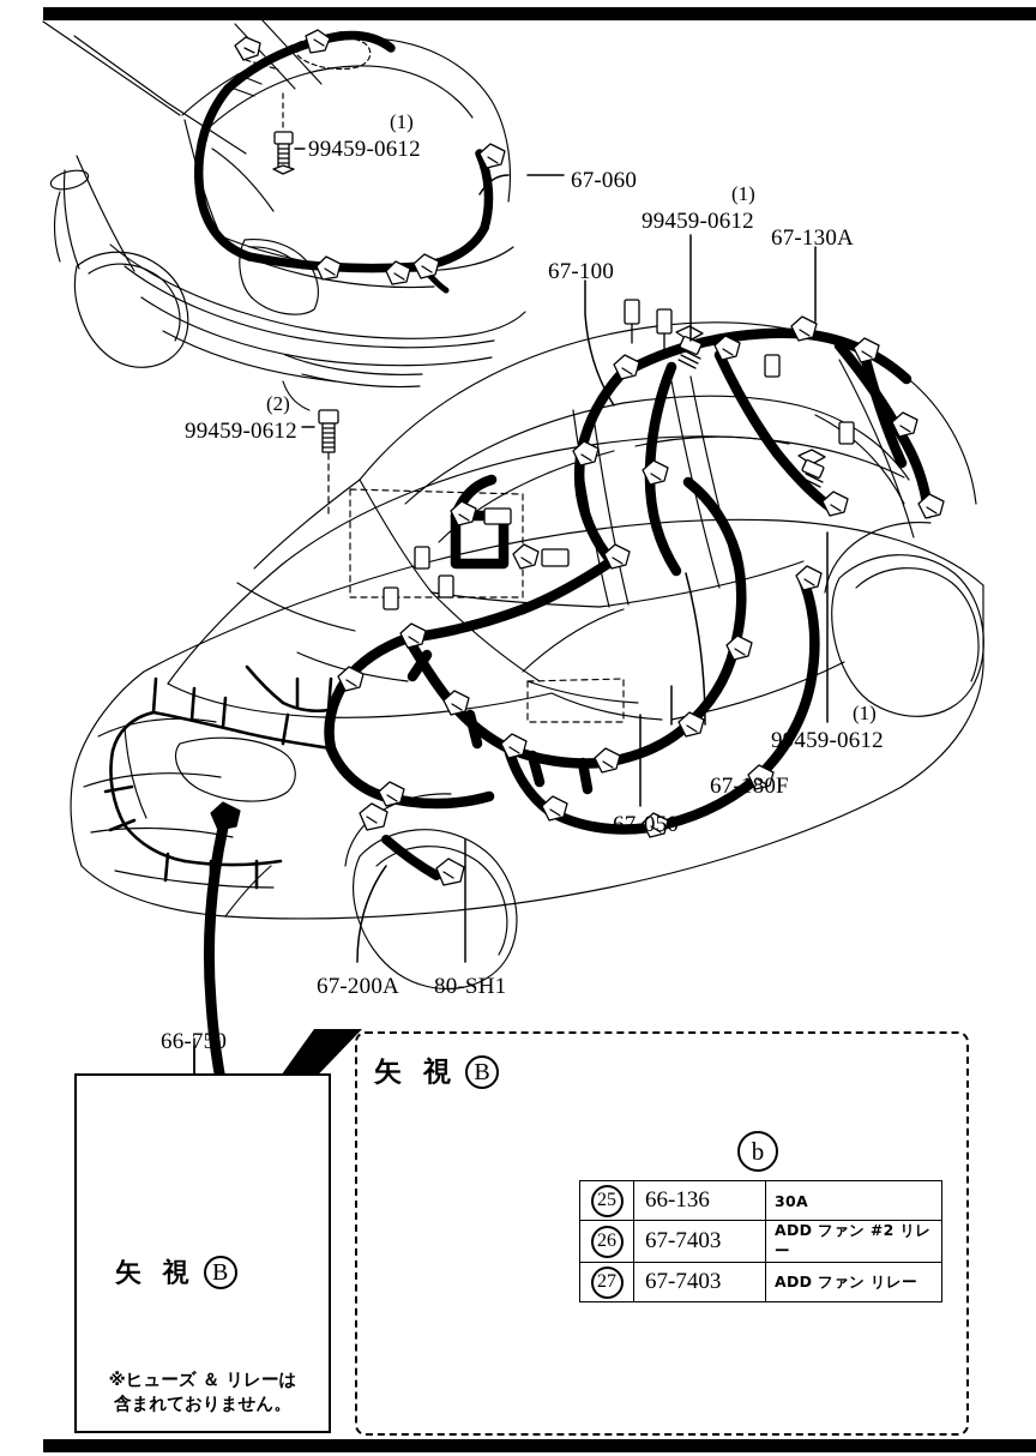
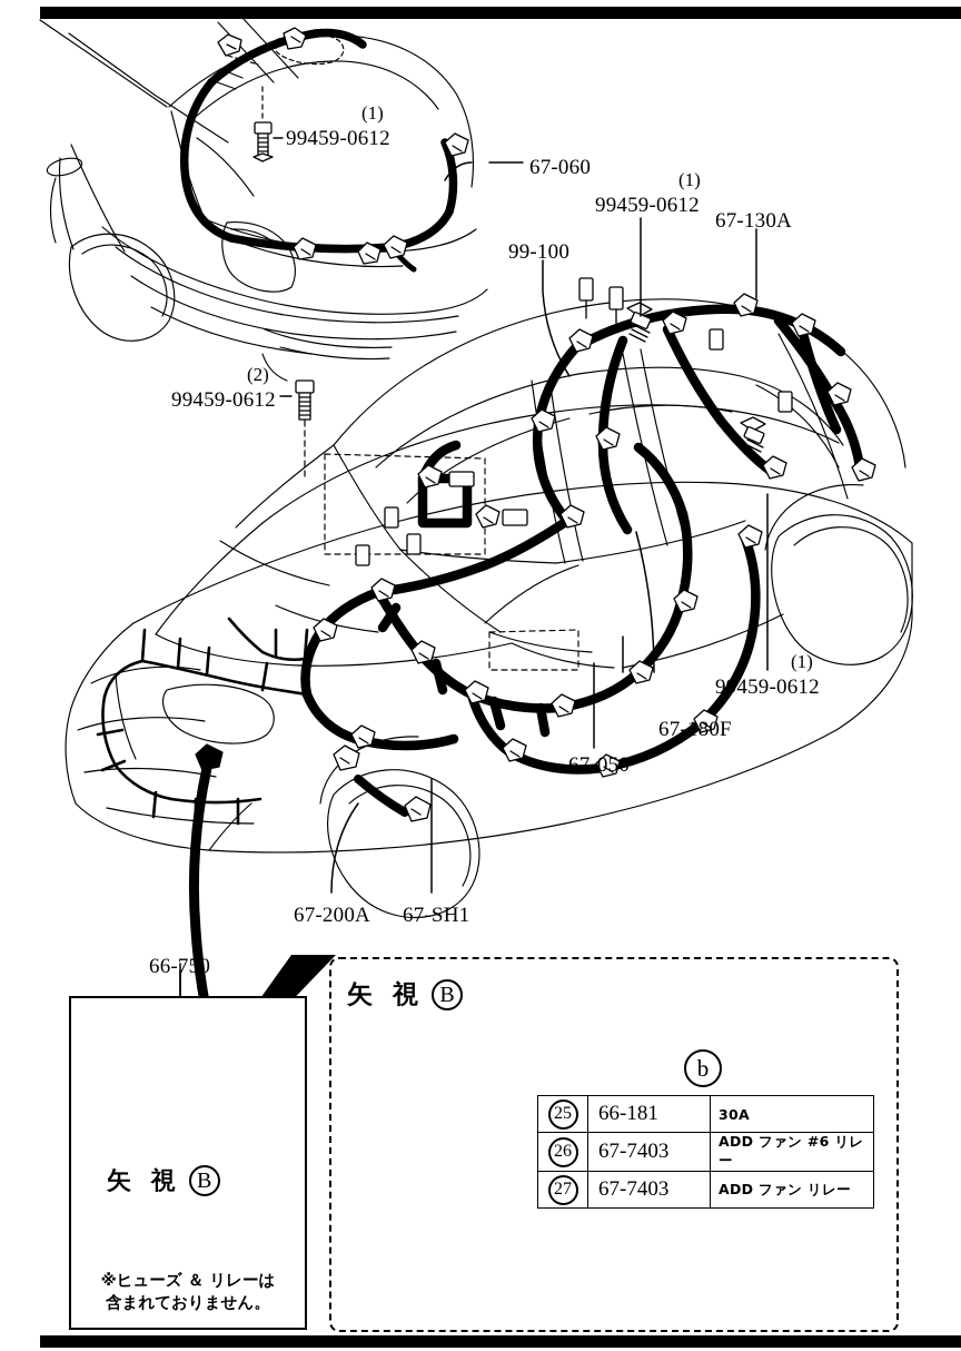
  99459-0612
  (1)
  67-060
  99459-0612
  (1)
  67-130A
- 67-100
+ 99-100
  99459-0612
  (2)
  99459-0612
  (1)
  67-180F
  67-050
  67-200A
- 80-SH1
+ 67-SH1
  66-750
  矢 視
  B
  ※ヒューズ ＆ リレーは
  含まれておりません。
  矢 視
  B
  b
- 25	66-136	30A
+ 25	66-181	30A
- 26	67-7403	ADD ファン #2 リレー
+ 26	67-7403	ADD ファン #6 リレー
  27	67-7403	ADD ファン リレー
